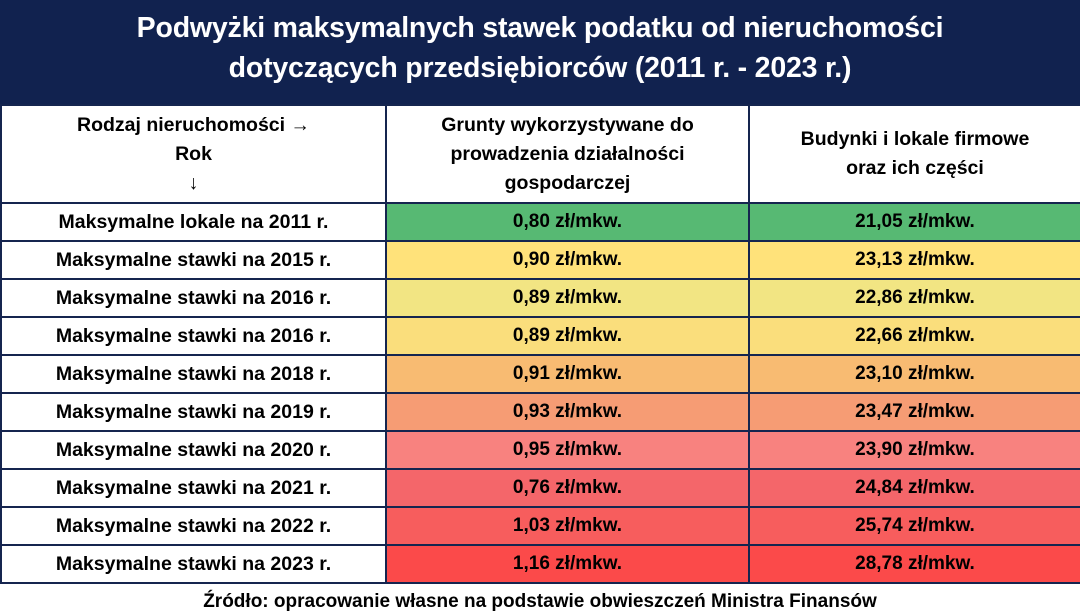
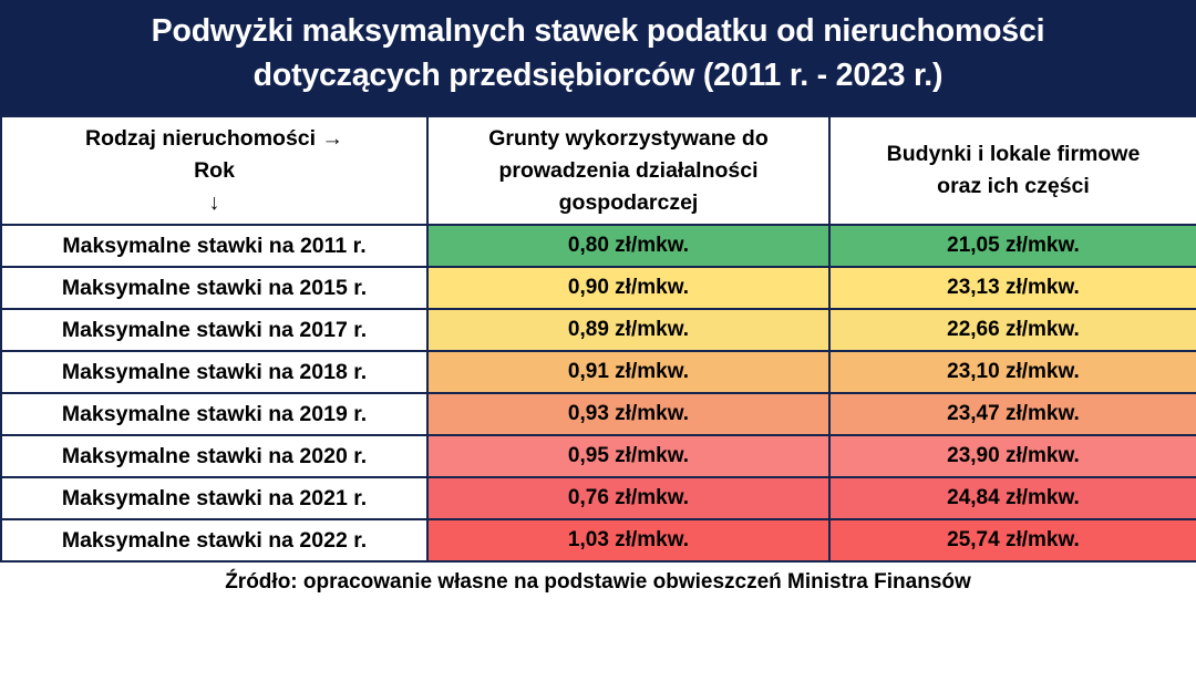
  Podwyżki maksymalnych stawek podatku od nieruchomości
  dotyczących przedsiębiorców (2011 r. - 2023 r.)
  Rodzaj nieruchomości → Rok ↓	Grunty wykorzystywane do prowadzenia działalności gospodarczej	Budynki i lokale firmowe oraz ich części
- Maksymalne lokale na 2011 r.	0,80 zł/mkw.	21,05 zł/mkw.
+ Maksymalne stawki na 2011 r.	0,80 zł/mkw.	21,05 zł/mkw.
  Maksymalne stawki na 2015 r.	0,90 zł/mkw.	23,13 zł/mkw.
- Maksymalne stawki na 2016 r.	0,89 zł/mkw.	22,86 zł/mkw.
- Maksymalne stawki na 2016 r.	0,89 zł/mkw.	22,66 zł/mkw.
+ Maksymalne stawki na 2017 r.	0,89 zł/mkw.	22,66 zł/mkw.
  Maksymalne stawki na 2018 r.	0,91 zł/mkw.	23,10 zł/mkw.
  Maksymalne stawki na 2019 r.	0,93 zł/mkw.	23,47 zł/mkw.
  Maksymalne stawki na 2020 r.	0,95 zł/mkw.	23,90 zł/mkw.
  Maksymalne stawki na 2021 r.	0,76 zł/mkw.	24,84 zł/mkw.
  Maksymalne stawki na 2022 r.	1,03 zł/mkw.	25,74 zł/mkw.
- Maksymalne stawki na 2023 r.	1,16 zł/mkw.	28,78 zł/mkw.
  Źródło: opracowanie własne na podstawie obwieszczeń Ministra Finansów
